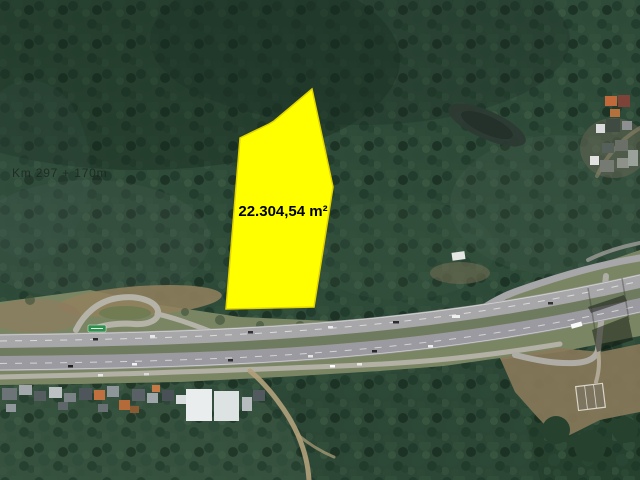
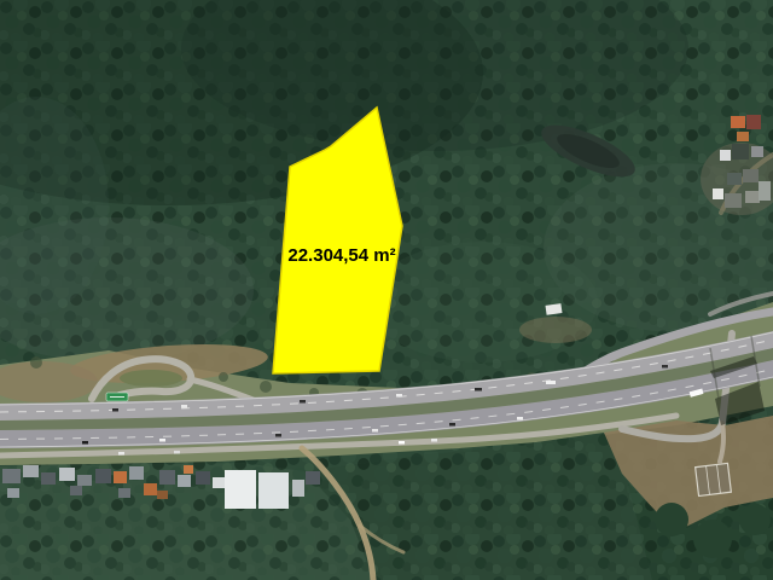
  22.304,54 m²
- Km 297 + 170m
